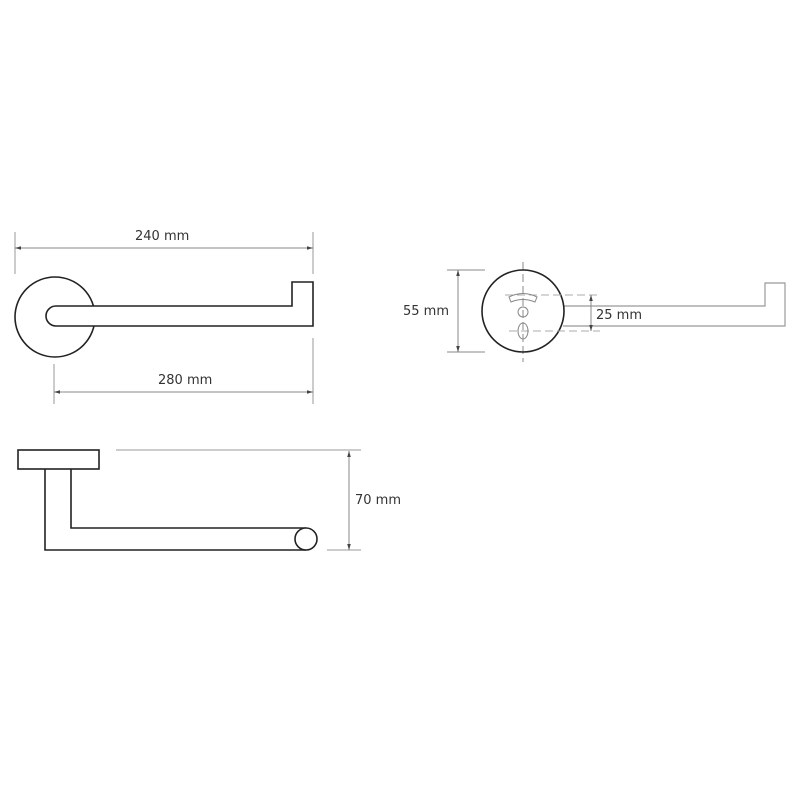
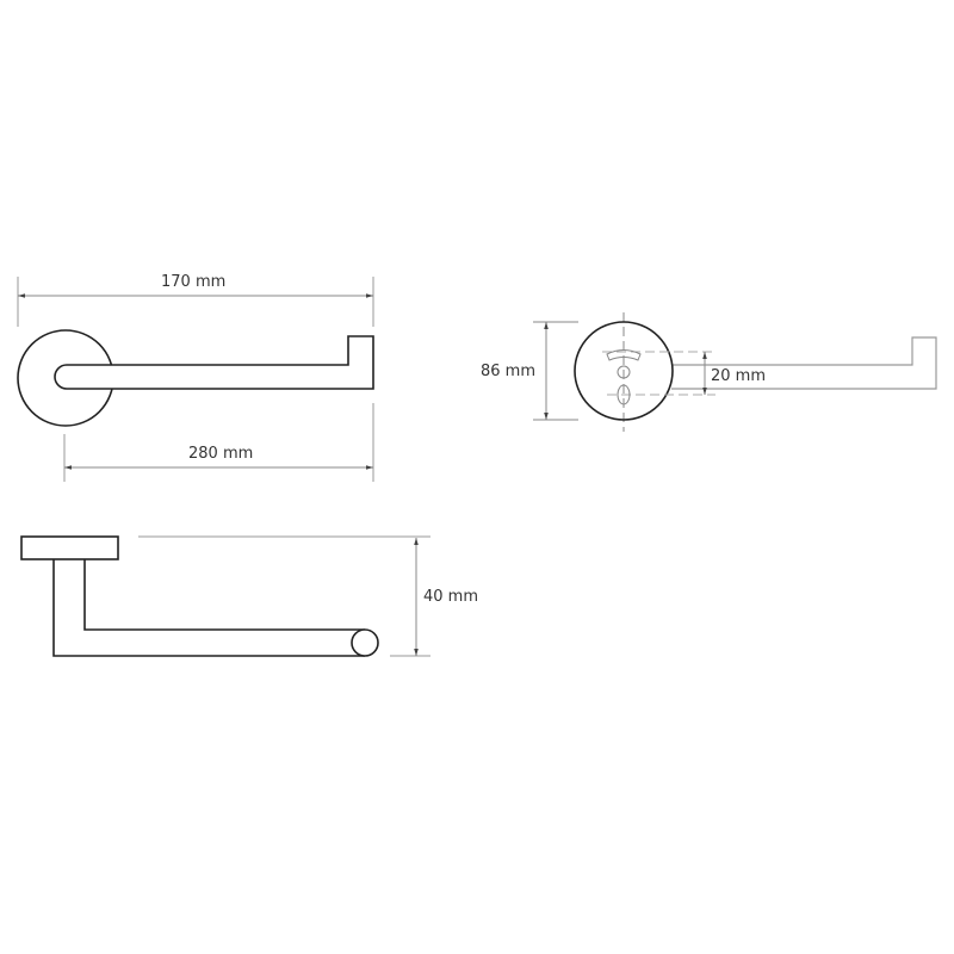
- 240 mm
+ 170 mm
  280 mm
- 55 mm
+ 86 mm
- 25 mm
+ 20 mm
- 70 mm
+ 40 mm
